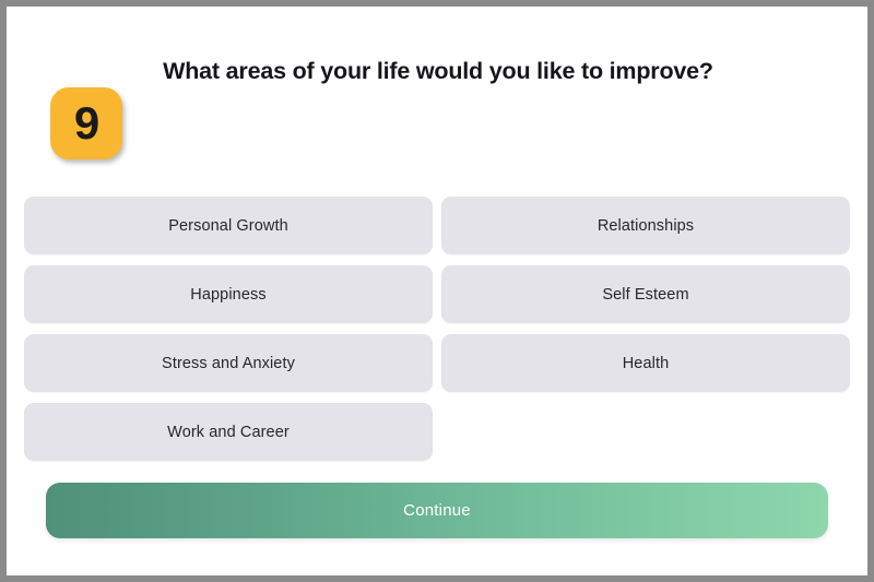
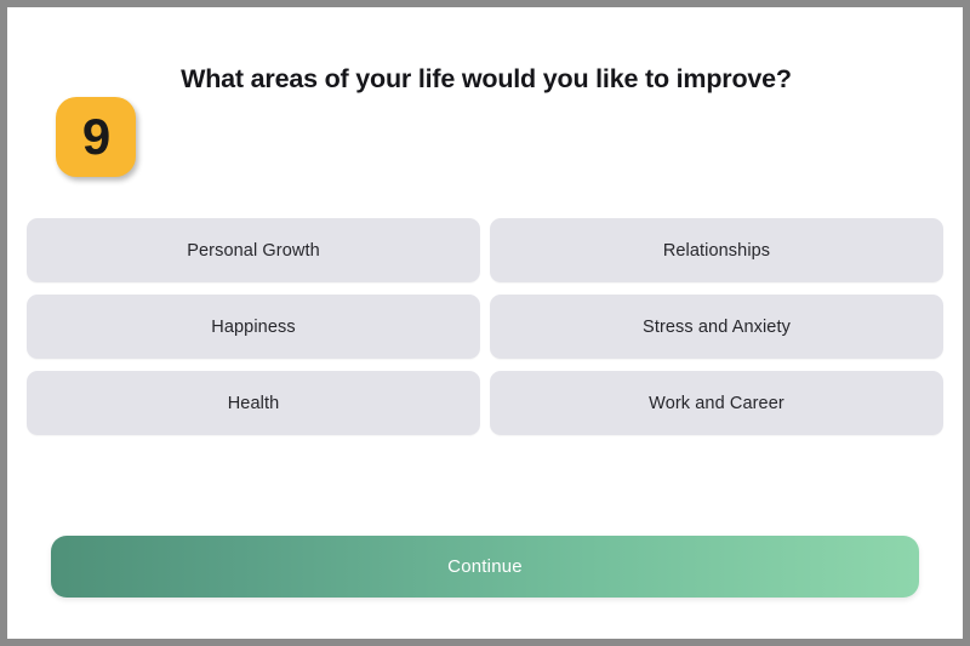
  What areas of your life would you like to improve?
  9
  Personal Growth
  Relationships
  Happiness
- Self Esteem
  Stress and Anxiety
  Health
  Work and Career
  Continue
